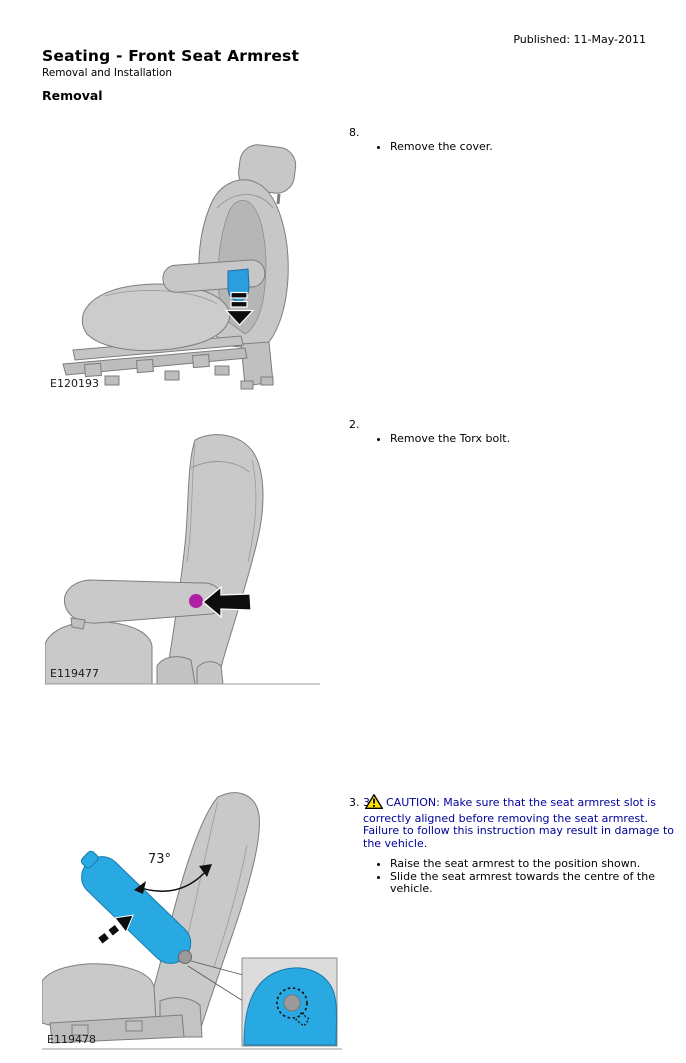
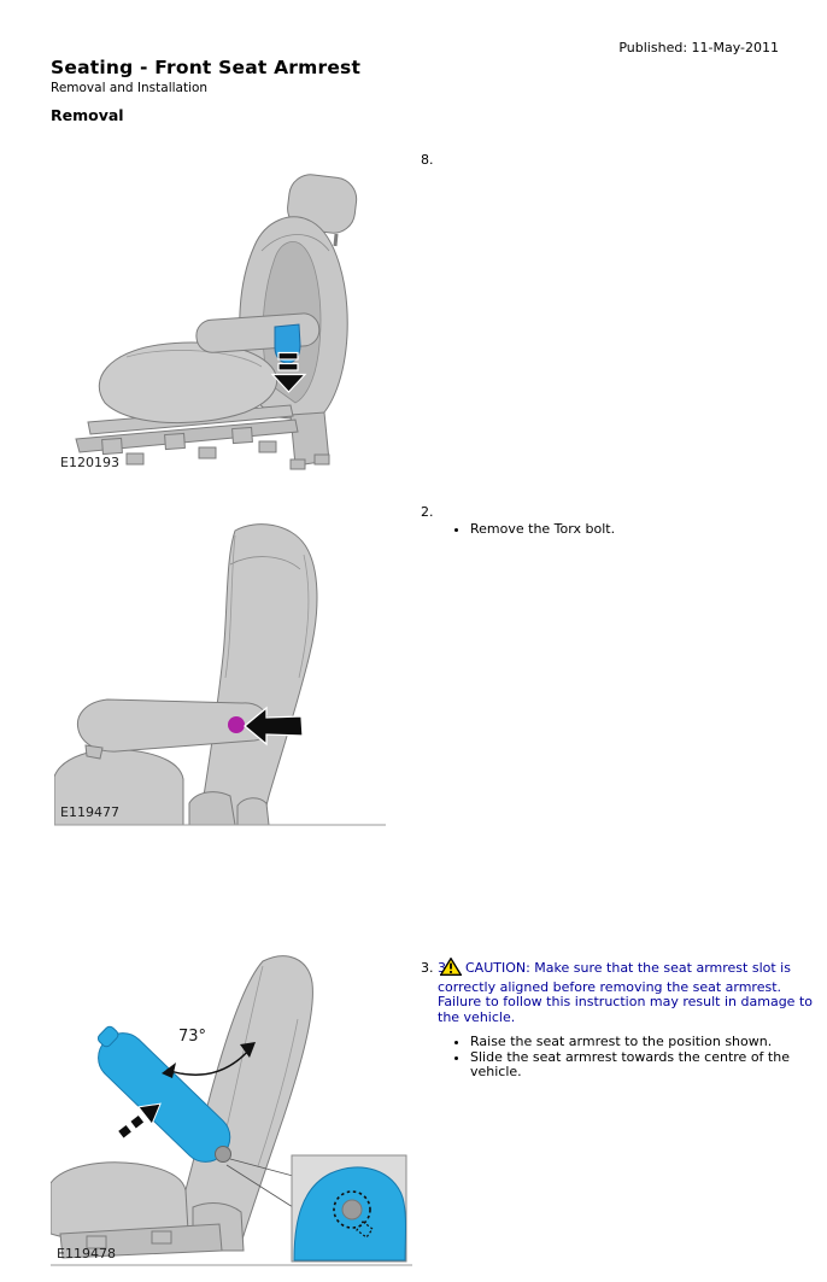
  Published: 11-May-2011
  Seating - Front Seat Armrest
  Removal and Installation
  Removal
  E120193
  8.
- Remove the cover.
  E119477
  2.
  Remove the Torx bolt.
  73°
  E119478
  3. 3 CAUTION: Make sure that the seat armrest slot is correctly aligned before removing the seat armrest. Failure to follow this instruction may result in damage to the vehicle.
  Raise the seat armrest to the position shown.
  Slide the seat armrest towards the centre of the vehicle.
